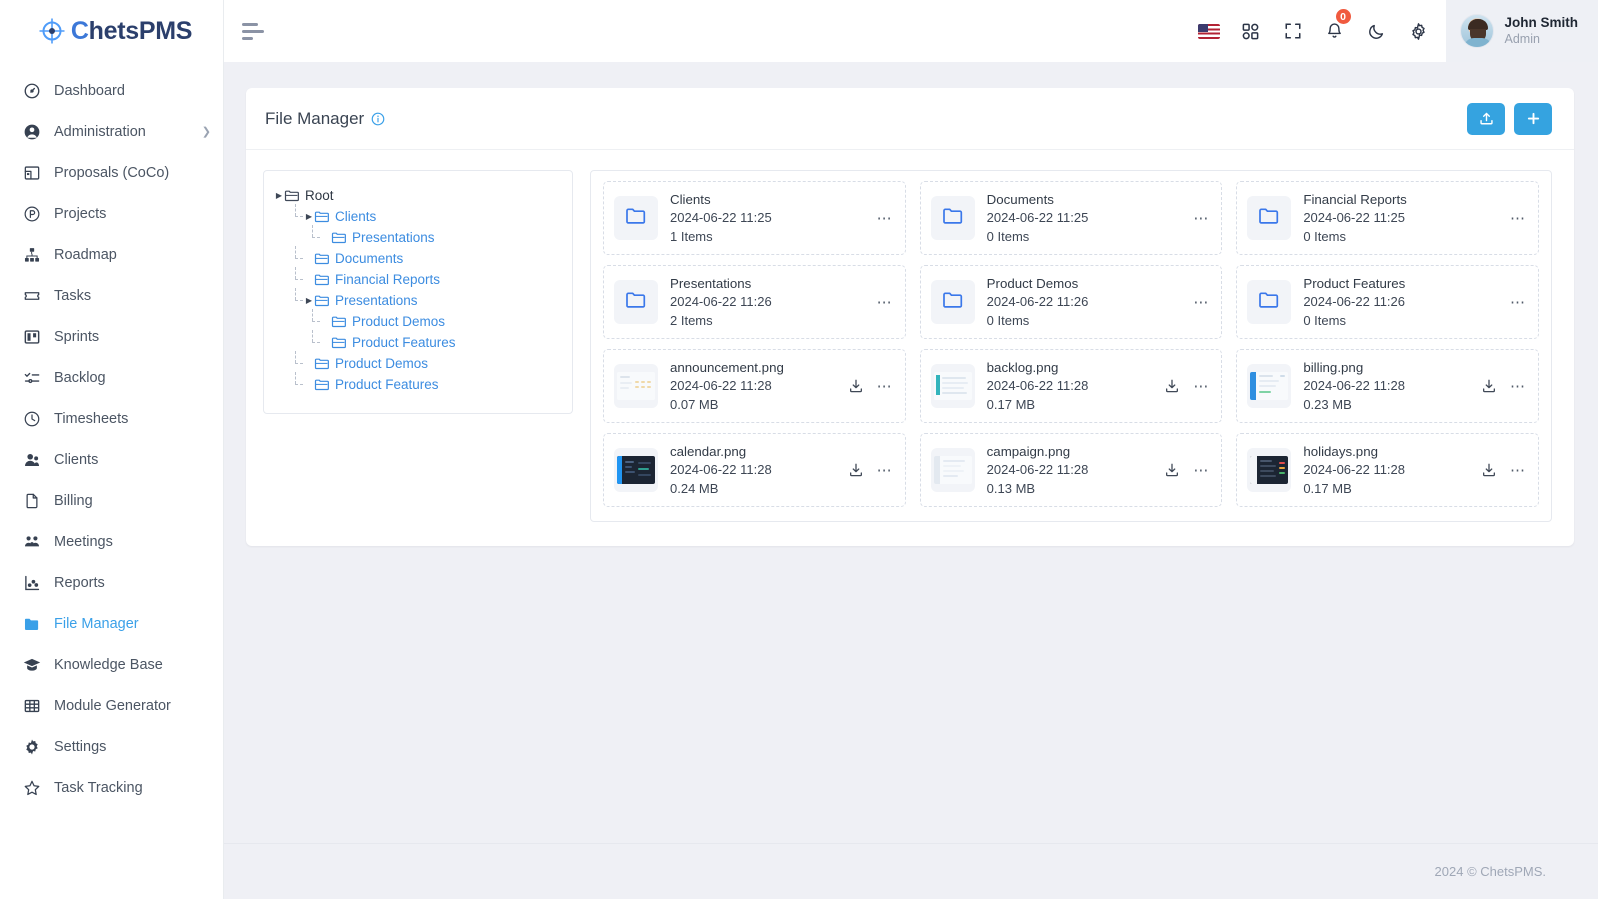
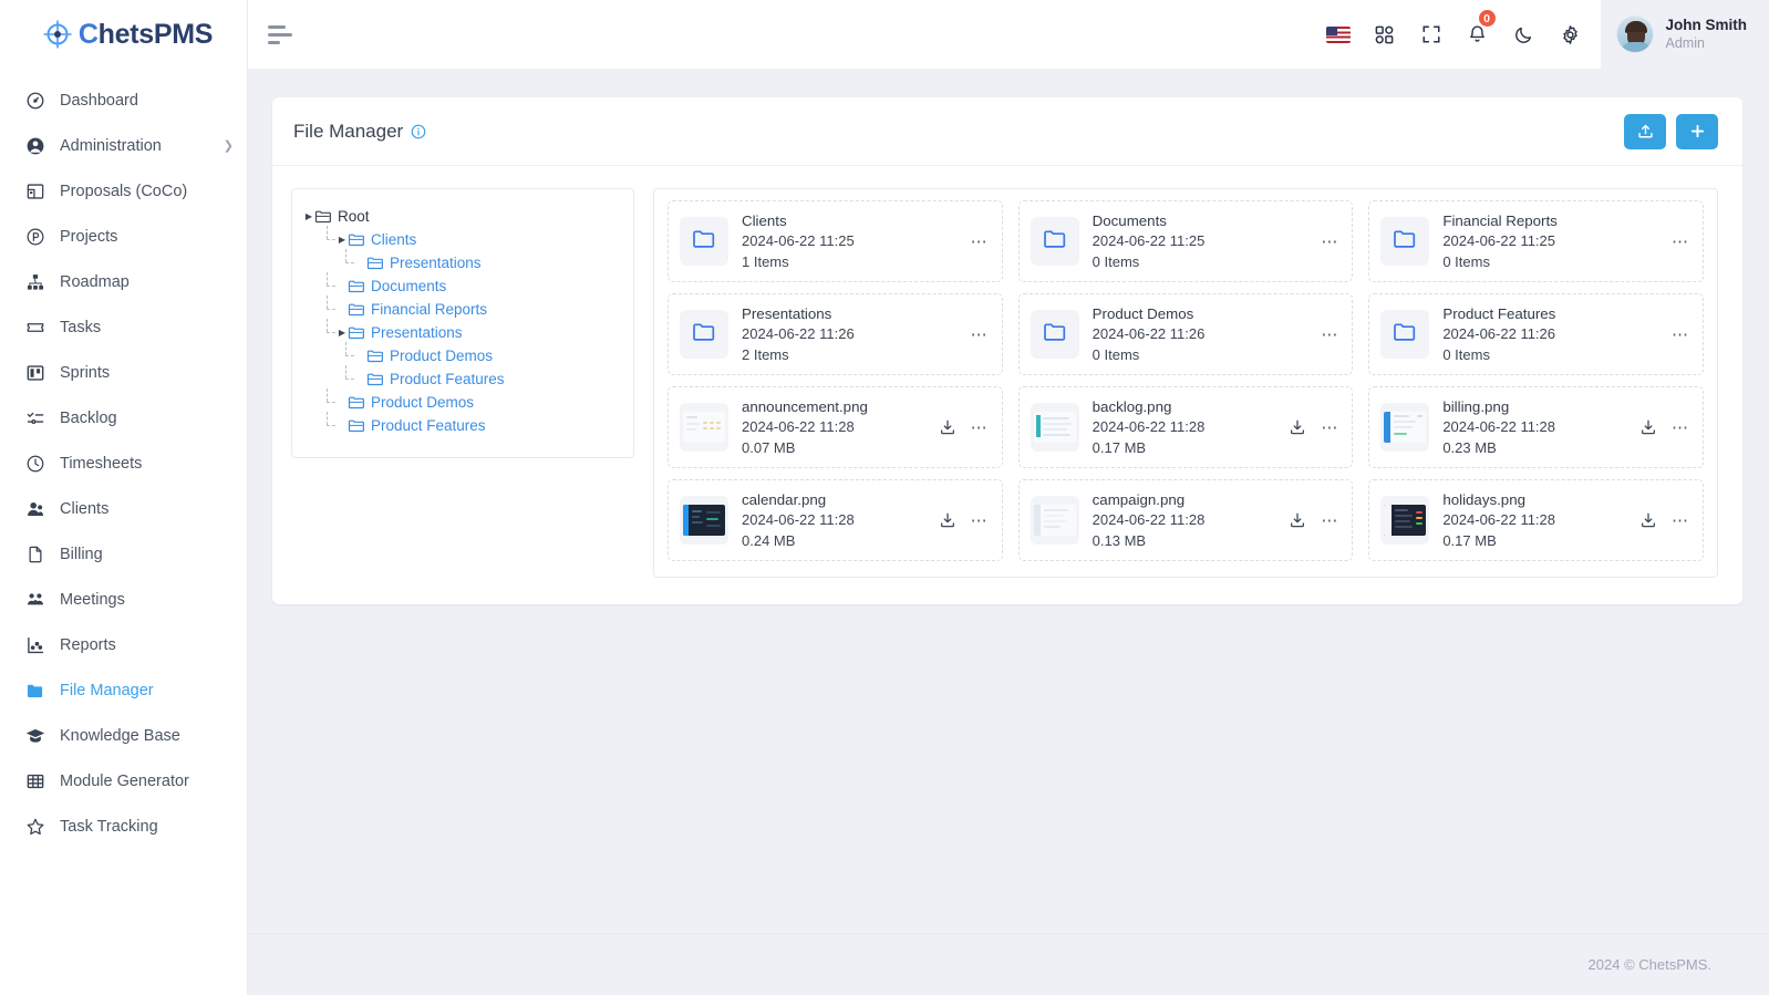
  ChetsPMS
  Dashboard
  Administration
  ❯
  Proposals (CoCo)
  Projects
  Roadmap
  Tasks
  Sprints
  Backlog
  Timesheets
  Clients
  Billing
  Meetings
  Reports
  File Manager
  Knowledge Base
  Module Generator
- Settings
  Task Tracking
  0
  John Smith
  Admin
  File Manager
  ▶
  Root
  ▶
  Clients
  Presentations
  Documents
  Financial Reports
  ▶
  Presentations
  Product Demos
  Product Features
  Product Demos
  Product Features
  Clients
  2024-06-22 11:25
  1 Items
  ⋯
  Documents
  2024-06-22 11:25
  0 Items
  ⋯
  Financial Reports
  2024-06-22 11:25
  0 Items
  ⋯
  Presentations
  2024-06-22 11:26
  2 Items
  ⋯
  Product Demos
  2024-06-22 11:26
  0 Items
  ⋯
  Product Features
  2024-06-22 11:26
  0 Items
  ⋯
  announcement.png
  2024-06-22 11:28
  0.07 MB
  ⋯
  backlog.png
  2024-06-22 11:28
  0.17 MB
  ⋯
  billing.png
  2024-06-22 11:28
  0.23 MB
  ⋯
  calendar.png
  2024-06-22 11:28
  0.24 MB
  ⋯
  campaign.png
  2024-06-22 11:28
  0.13 MB
  ⋯
  holidays.png
  2024-06-22 11:28
  0.17 MB
  ⋯
  2024 © ChetsPMS.
